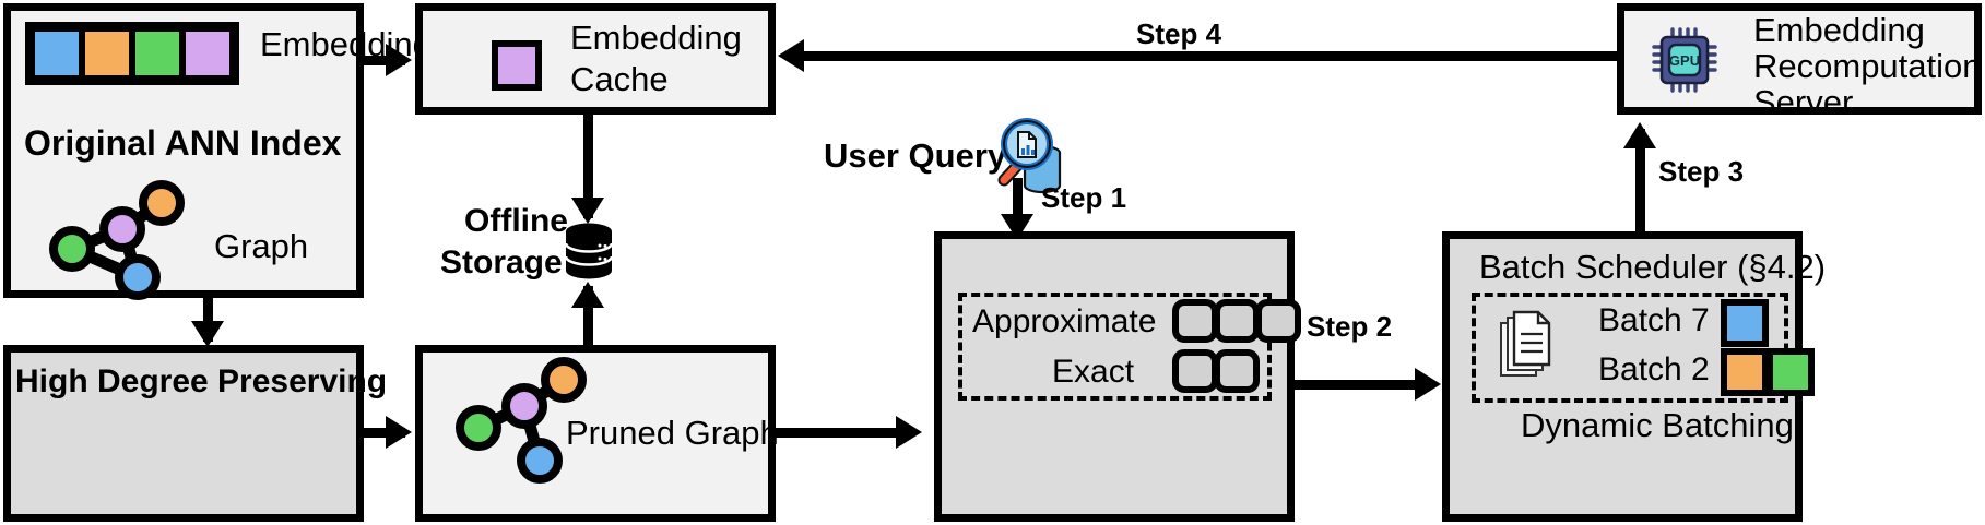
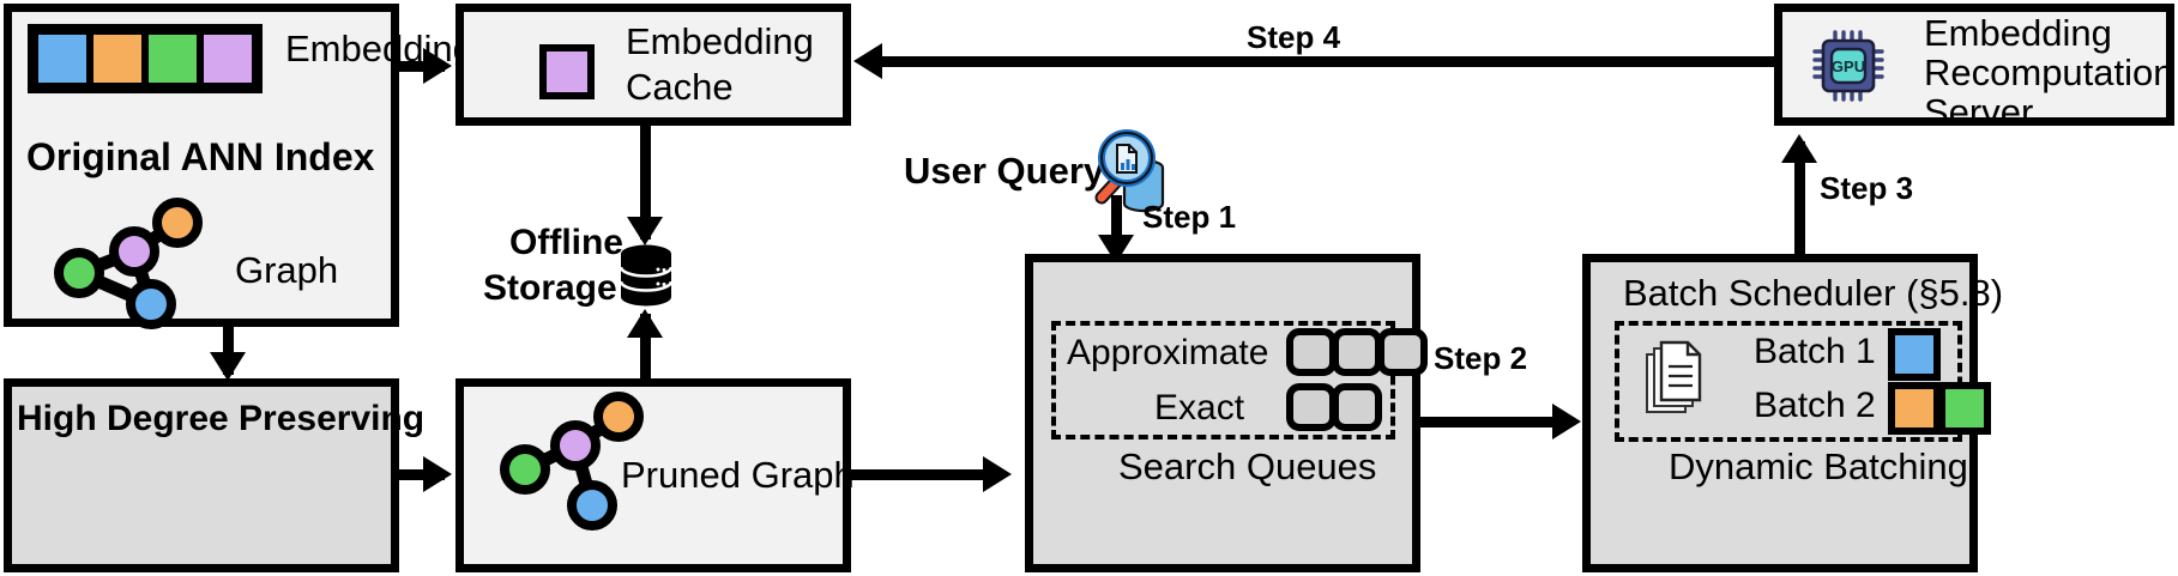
  Embeddin
  Original ANN Index
  Graph
  High Degree Preserving
  Embedding
  Cache
  Offline
  Storage
  Pruned Graph
  User Query
  Step 1
  Approximate
  Exact
+ Search Queues
  Step 2
- Batch Scheduler (§4.2)
+ Batch Scheduler (§5.8)
- Batch 7
+ Batch 1
  Batch 2
  Dynamic Batching
  Step 3
  GPU
  Embedding
  Recomputation
  Server
  Step 4
